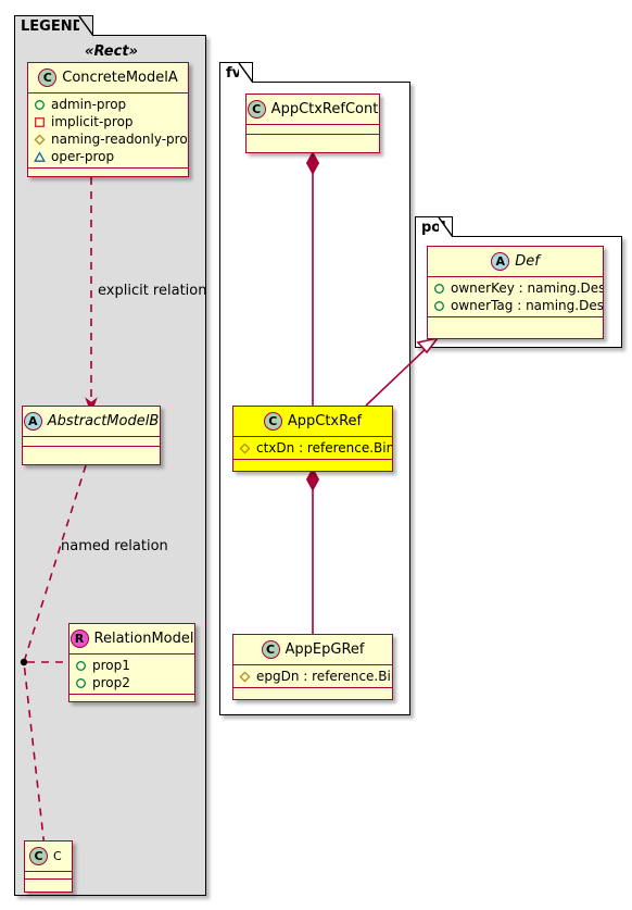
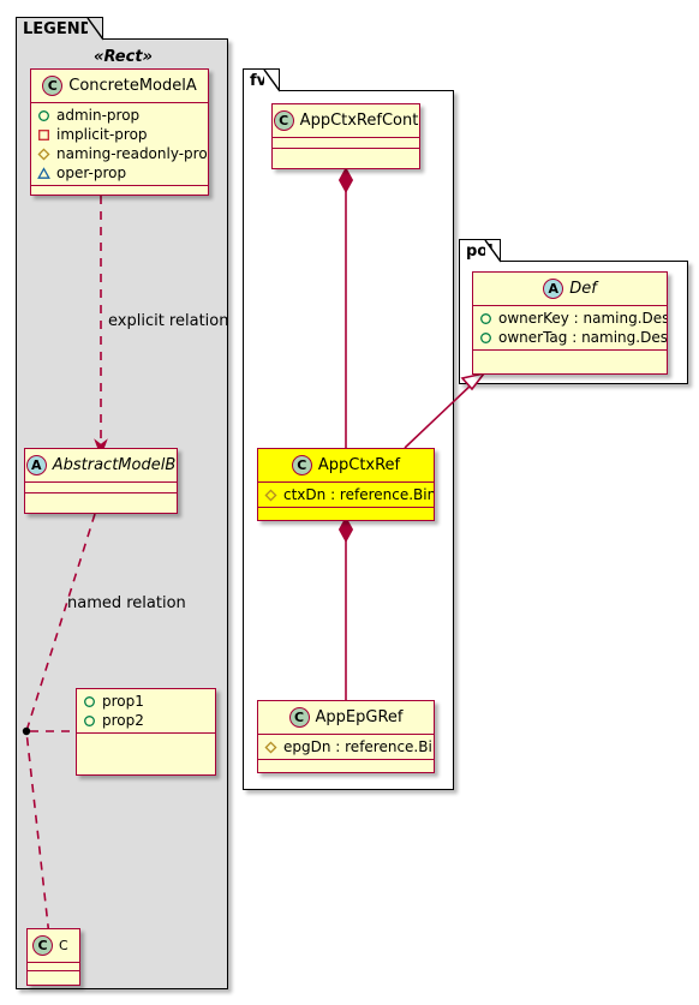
  LEGEND
  «Rect»
  fv
  explicit relation
  named relation
  C
  ConcreteModelA
  admin-prop
  implicit-prop
  naming-readonly-pro
  oper-prop
  A
  AbstractModelB
- R
- RelationModel
  prop1
  prop2
  C
  C
  C
  AppCtxRefCont
  C
  AppCtxRef
  ctxDn : reference.Bin
  C
  AppEpGRef
  epgDn : reference.Bi
  A
  Def
  ownerKey : naming.Des
  ownerTag : naming.Des
